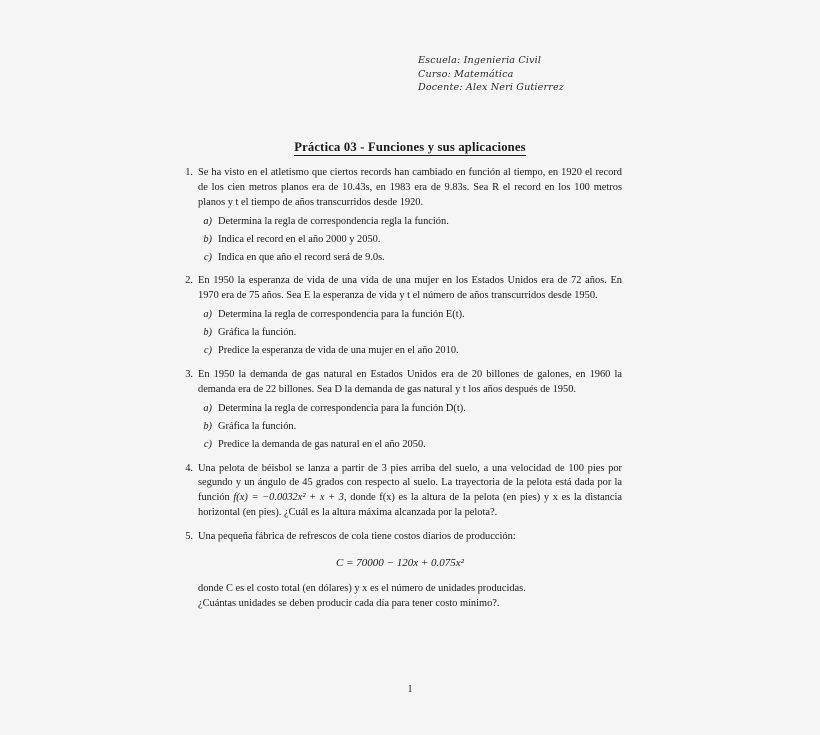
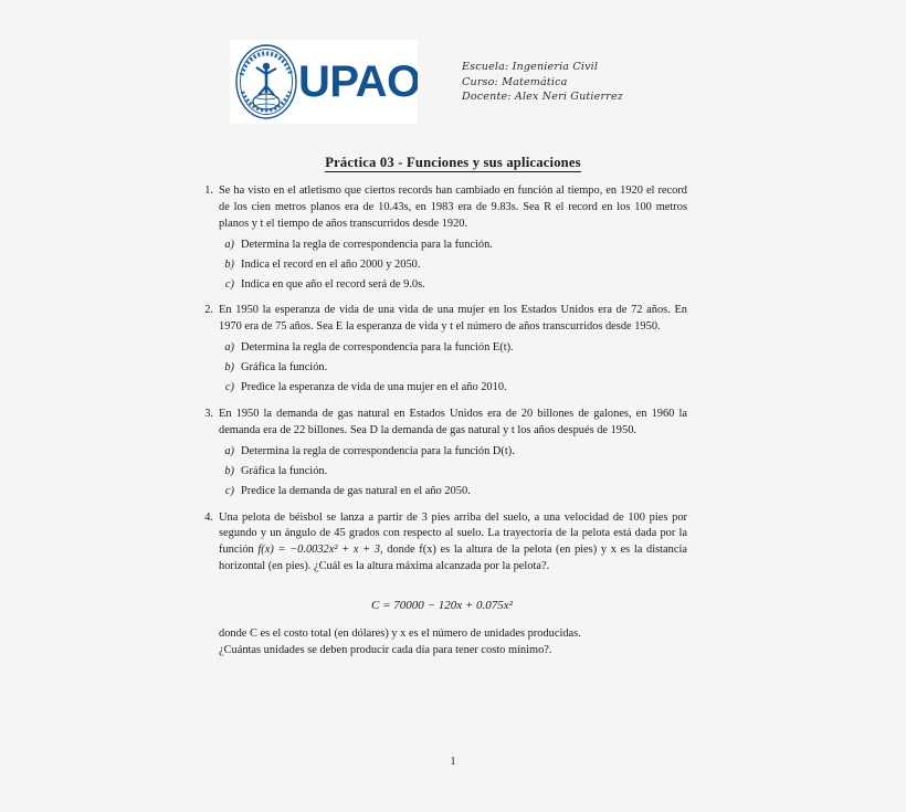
+ UPAO
  Escuela: Ingenieria Civil
  Curso: Matemática
  Docente: Alex Neri Gutierrez
  Práctica 03 - Funciones y sus aplicaciones
  1.
  Se ha visto en el atletismo que ciertos records han cambiado en función al tiempo, en 1920 el record de los cien metros planos era de 10.43s, en 1983 era de 9.83s. Sea R el record en los 100 metros planos y t el tiempo de años transcurridos desde 1920.
  a)
- Determina la regla de correspondencia regla la función.
+ Determina la regla de correspondencia para la función.
  b)
  Indica el record en el año 2000 y 2050.
  c)
  Indica en que año el record será de 9.0s.
  2.
  En 1950 la esperanza de vida de una vida de una mujer en los Estados Unidos era de 72 años. En 1970 era de 75 años. Sea E la esperanza de vida y t el número de años transcurridos desde 1950.
  a)
  Determina la regla de correspondencia para la función E(t).
  b)
  Gráfica la función.
  c)
  Predice la esperanza de vida de una mujer en el año 2010.
  3.
  En 1950 la demanda de gas natural en Estados Unidos era de 20 billones de galones, en 1960 la demanda era de 22 billones. Sea D la demanda de gas natural y t los años después de 1950.
  a)
  Determina la regla de correspondencia para la función D(t).
  b)
  Gráfica la función.
  c)
  Predice la demanda de gas natural en el año 2050.
  4.
  Una pelota de béisbol se lanza a partir de 3 pies arriba del suelo, a una velocidad de 100 pies por segundo y un ángulo de 45 grados con respecto al suelo. La trayectoria de la pelota está dada por la función f(x) = −0.0032x² + x + 3, donde f(x) es la altura de la pelota (en pies) y x es la distancia horizontal (en pies). ¿Cuál es la altura máxima alcanzada por la pelota?.
- 5.
- Una pequeña fábrica de refrescos de cola tiene costos diarios de producción:
  C = 70000 − 120x + 0.075x²
  donde C es el costo total (en dólares) y x es el número de unidades producidas.
  ¿Cuántas unidades se deben producir cada día para tener costo mínimo?.
  1
